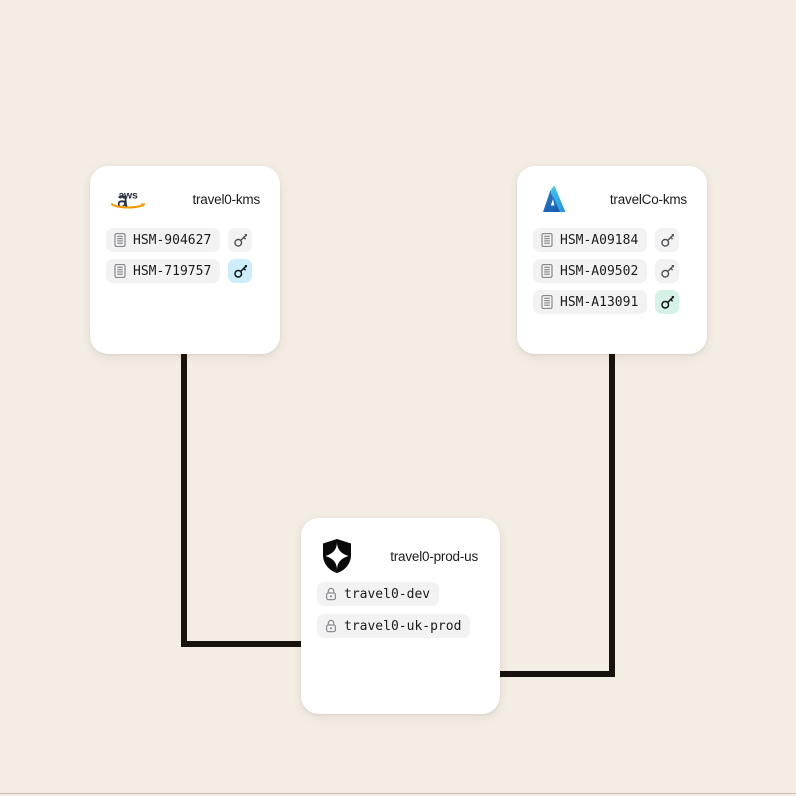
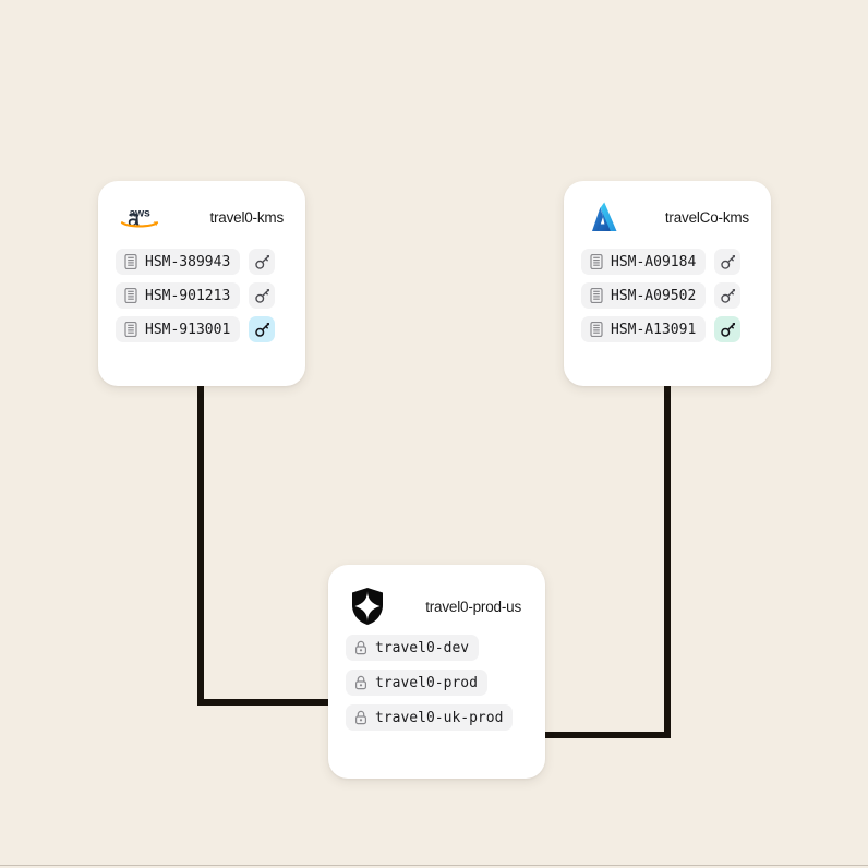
  aws
  travel0-kms
- HSM-904627
+ HSM-389943
+ HSM-901213
- HSM-719757
+ HSM-913001
  travelCo-kms
  HSM-A09184
  HSM-A09502
  HSM-A13091
  travel0-prod-us
  travel0-dev
+ travel0-prod
  travel0-uk-prod
